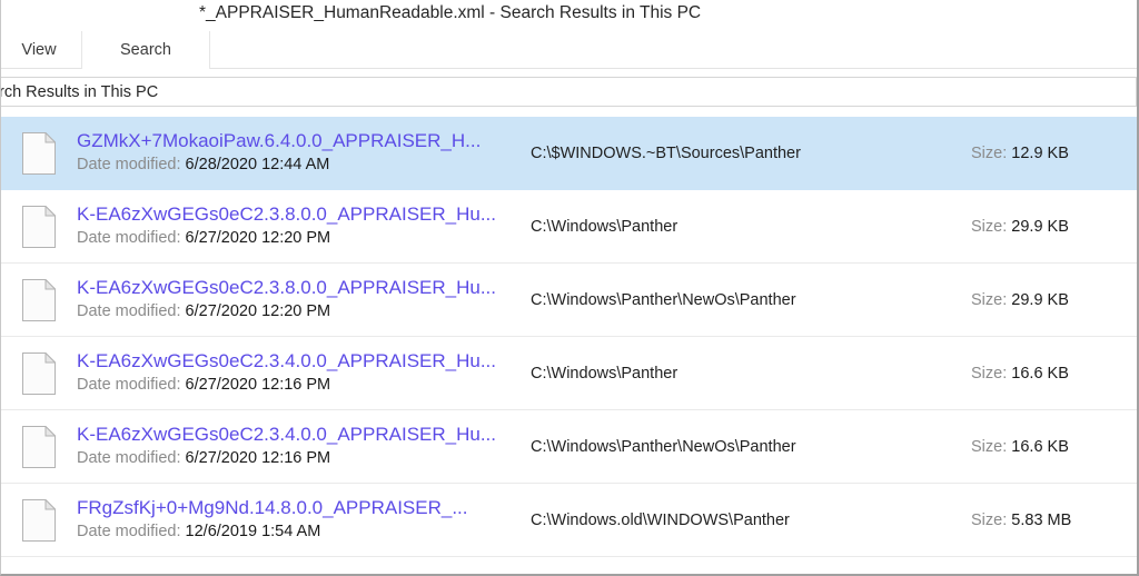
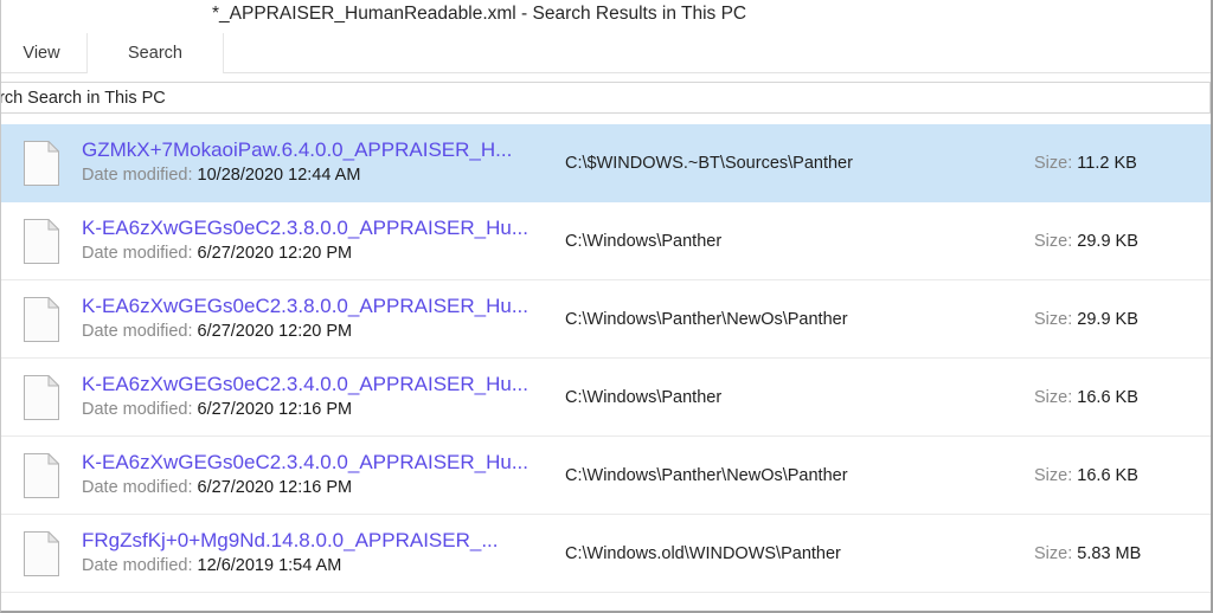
  *_APPRAISER_HumanReadable.xml - Search Results in This PC
  View
  Search
- rch Results in This PC
+ rch Search in This PC
  GZMkX+7MokaoiPaw.6.4.0.0_APPRAISER_H...
- Date modified: 6/28/2020 12:44 AM
+ Date modified: 10/28/2020 12:44 AM
  C:\$WINDOWS.~BT\Sources\Panther
- Size: 12.9 KB
+ Size: 11.2 KB
  K-EA6zXwGEGs0eC2.3.8.0.0_APPRAISER_Hu...
  Date modified: 6/27/2020 12:20 PM
  C:\Windows\Panther
  Size: 29.9 KB
  K-EA6zXwGEGs0eC2.3.8.0.0_APPRAISER_Hu...
  Date modified: 6/27/2020 12:20 PM
  C:\Windows\Panther\NewOs\Panther
  Size: 29.9 KB
  K-EA6zXwGEGs0eC2.3.4.0.0_APPRAISER_Hu...
  Date modified: 6/27/2020 12:16 PM
  C:\Windows\Panther
  Size: 16.6 KB
  K-EA6zXwGEGs0eC2.3.4.0.0_APPRAISER_Hu...
  Date modified: 6/27/2020 12:16 PM
  C:\Windows\Panther\NewOs\Panther
  Size: 16.6 KB
  FRgZsfKj+0+Mg9Nd.14.8.0.0_APPRAISER_...
  Date modified: 12/6/2019 1:54 AM
  C:\Windows.old\WINDOWS\Panther
  Size: 5.83 MB
